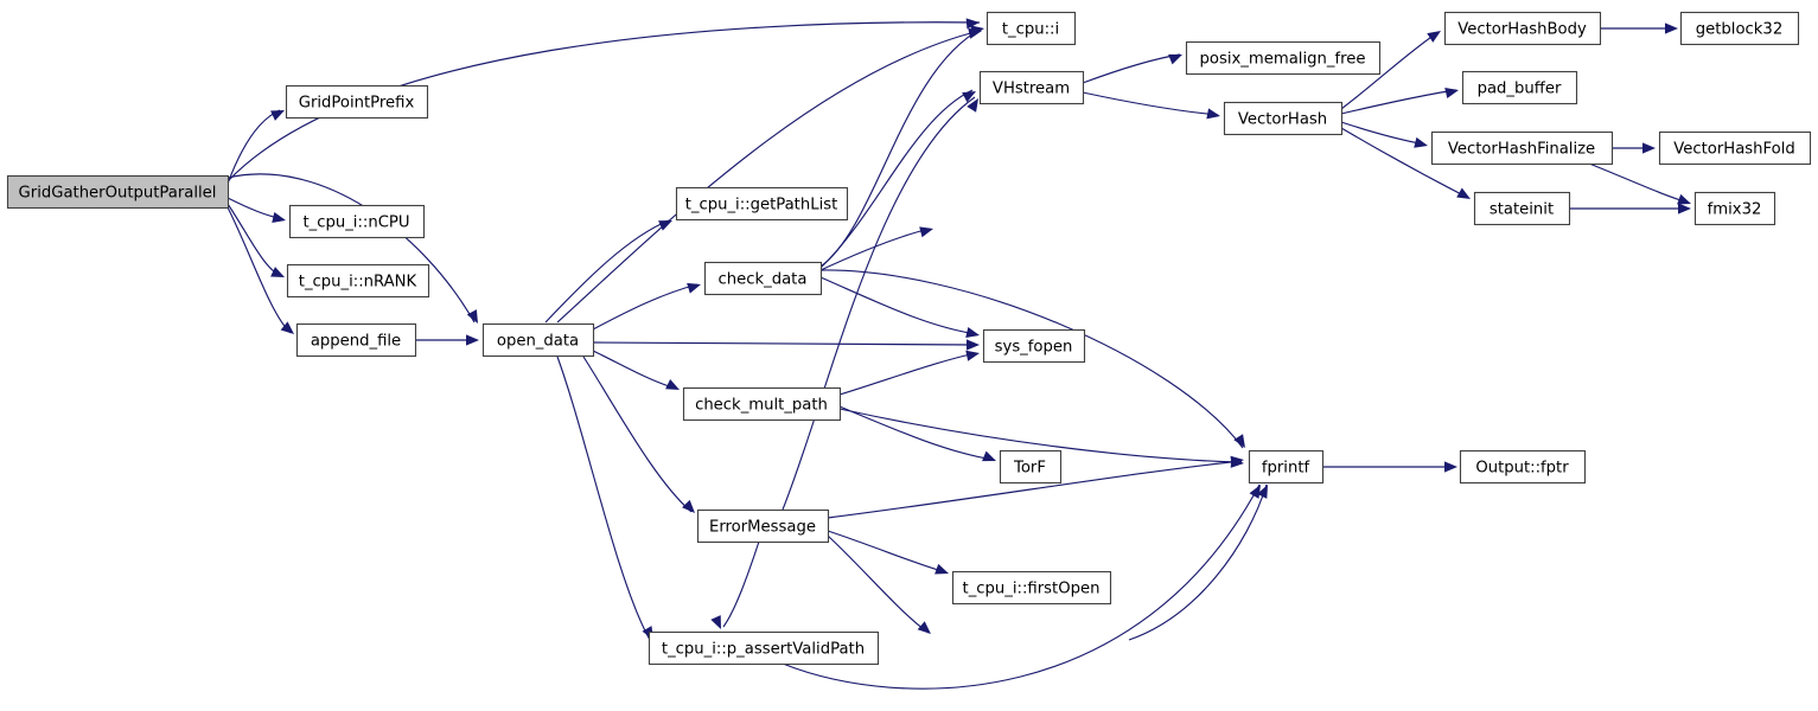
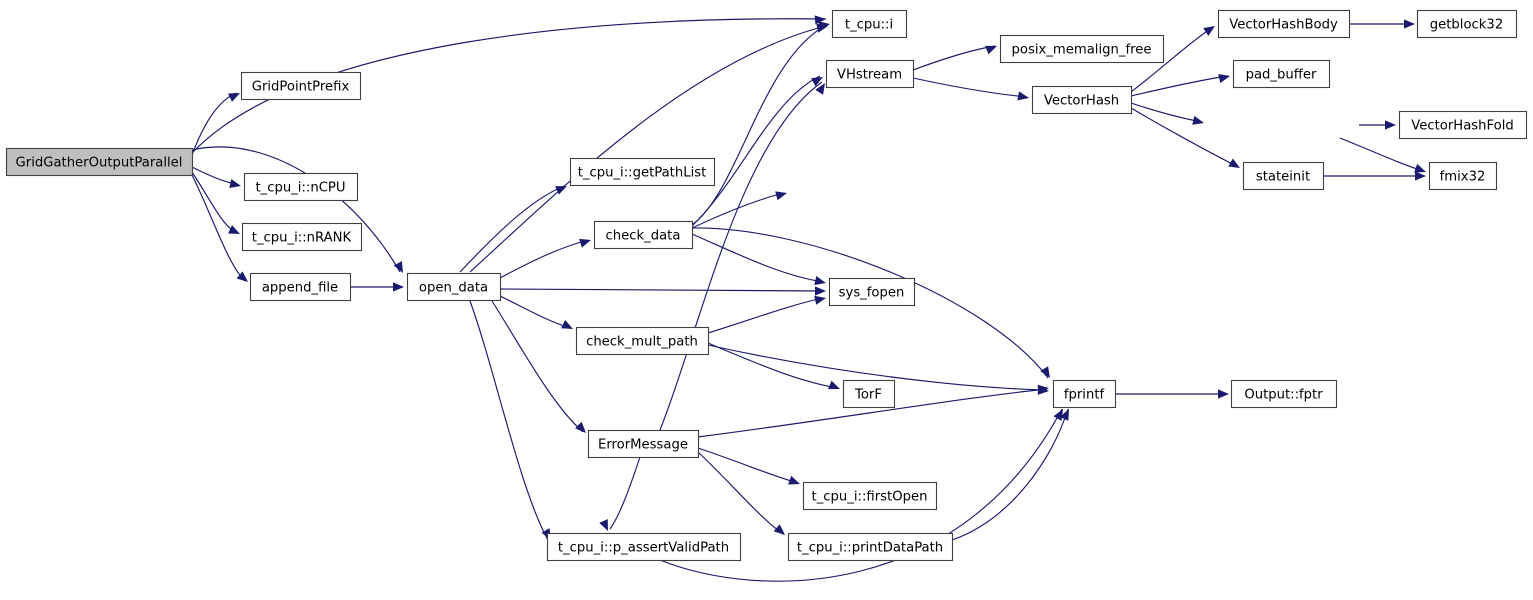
  GridGatherOutputParallel
  GridPointPrefix
  t_cpu_i::nCPU
  t_cpu_i::nRANK
  append_file
  open_data
  t_cpu_i::getPathList
  check_data
  check_mult_path
  ErrorMessage
  t_cpu_i::p_assertValidPath
  t_cpu::i
  VHstream
  sys_fopen
  TorF
  t_cpu_i::firstOpen
+ t_cpu_i::printDataPath
  posix_memalign_free
  VectorHash
  fprintf
  VectorHashBody
  pad_buffer
- VectorHashFinalize
  stateinit
  Output::fptr
  getblock32
  VectorHashFold
  fmix32
